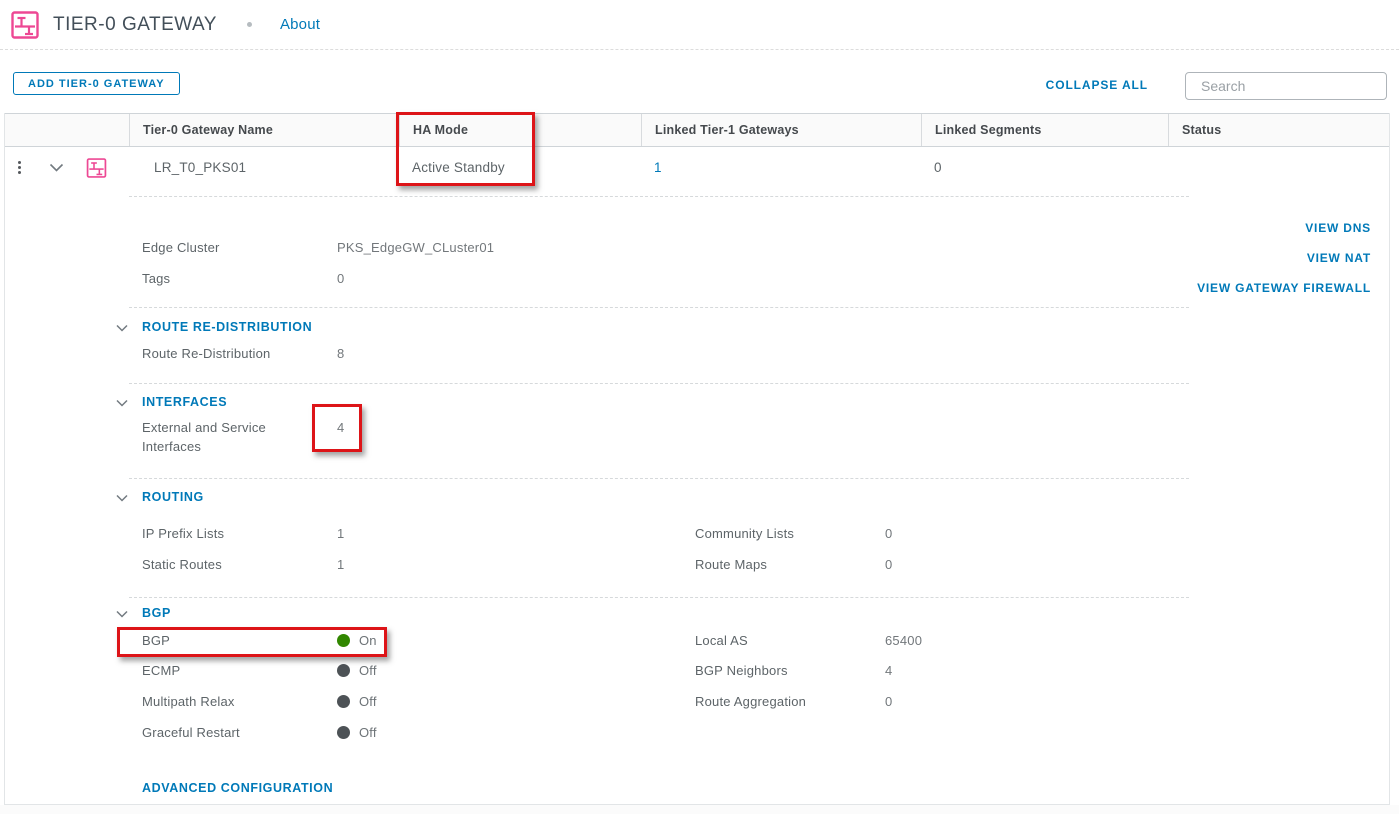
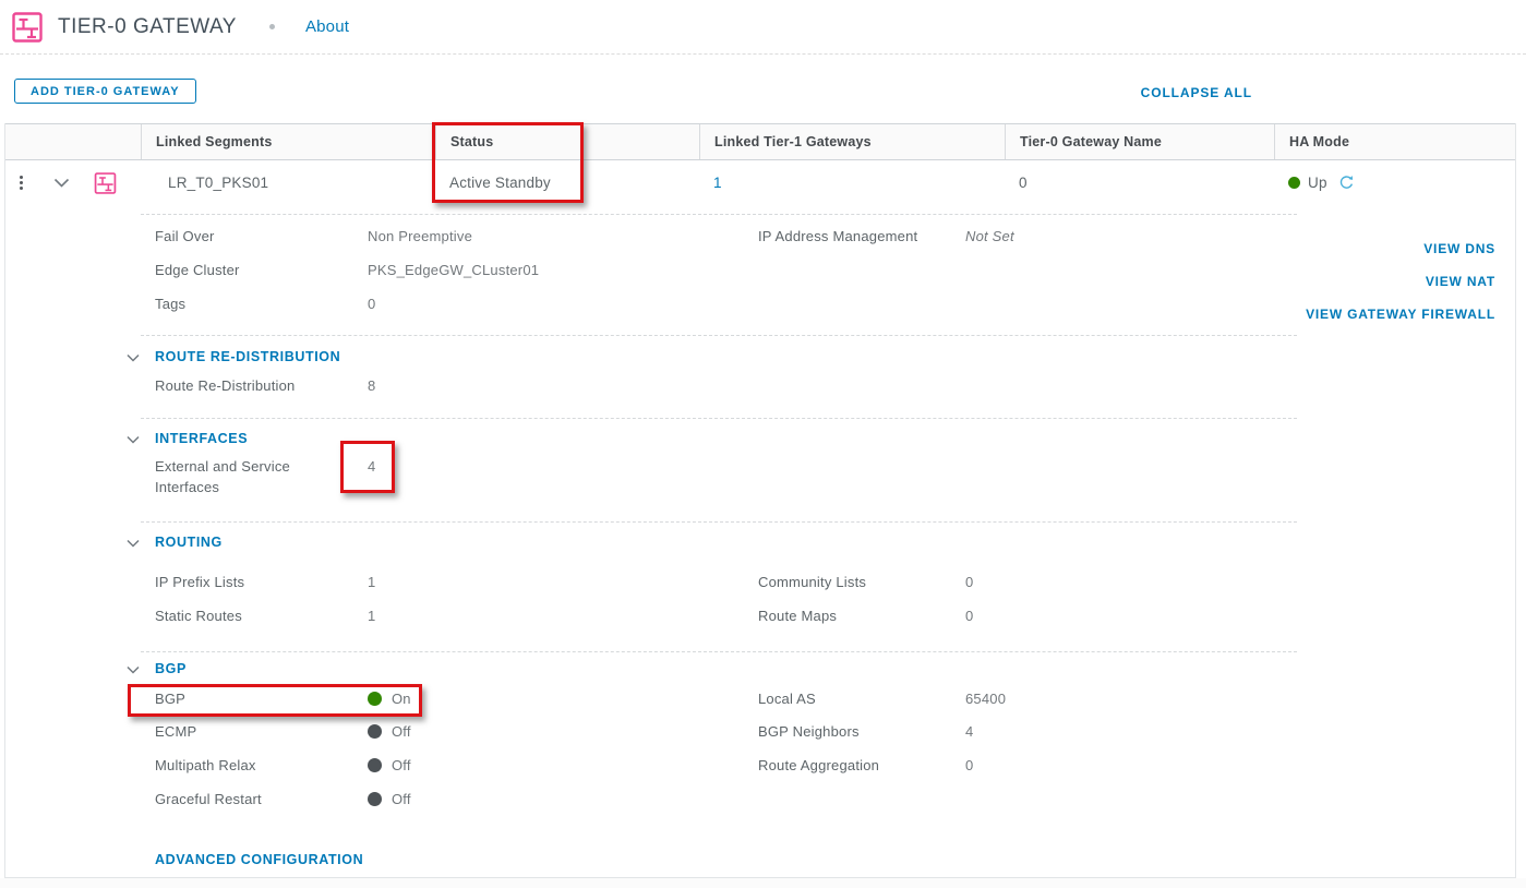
  TIER-0 GATEWAY
  About
  ADD TIER-0 GATEWAY
  COLLAPSE ALL
- Search
- Tier-0 Gateway Name
+ Linked Segments
- HA Mode
+ Status
  Linked Tier-1 Gateways
- Linked Segments
+ Tier-0 Gateway Name
- Status
+ HA Mode
  LR_T0_PKS01
  Active Standby
  1
  0
+ Up
+ Fail Over
+ Non Preemptive
+ IP Address Management
+ Not Set
  Edge Cluster
  PKS_EdgeGW_CLuster01
  Tags
  0
  VIEW DNS
  VIEW NAT
  VIEW GATEWAY FIREWALL
  ROUTE RE-DISTRIBUTION
  Route Re-Distribution
  8
  INTERFACES
  External and Service Interfaces
  4
  ROUTING
  IP Prefix Lists
  1
  Community Lists
  0
  Static Routes
  1
  Route Maps
  0
  BGP
  BGP
  On
  Local AS
  65400
  ECMP
  Off
  BGP Neighbors
  4
  Multipath Relax
  Off
  Route Aggregation
  0
  Graceful Restart
  Off
  ADVANCED CONFIGURATION
